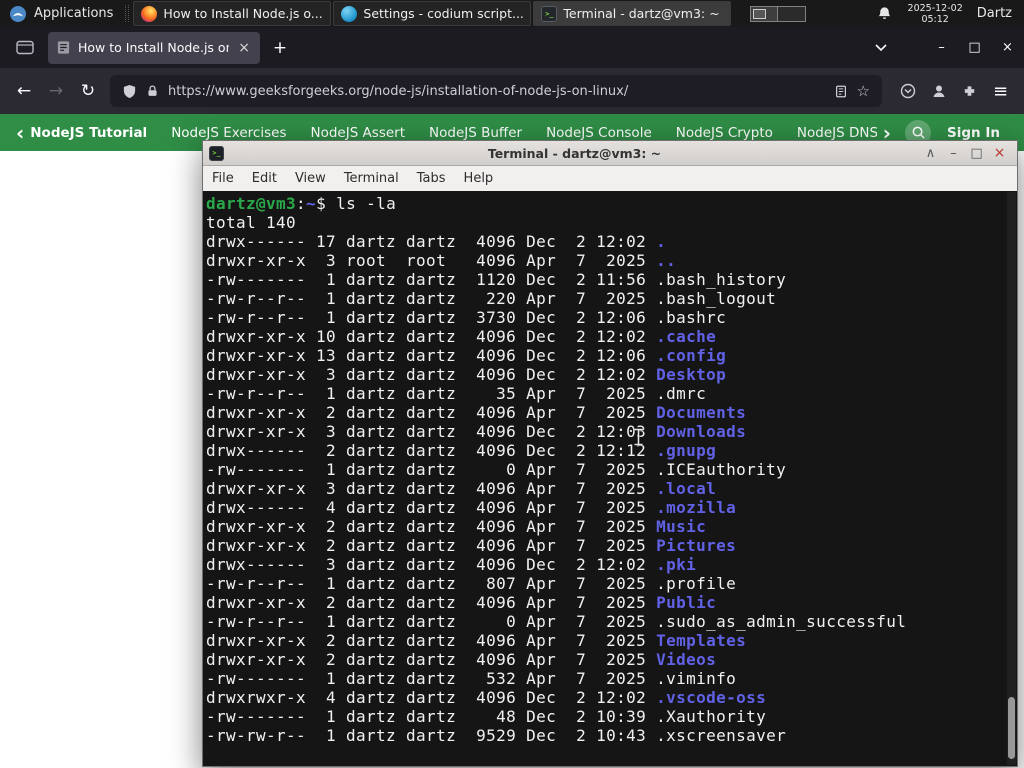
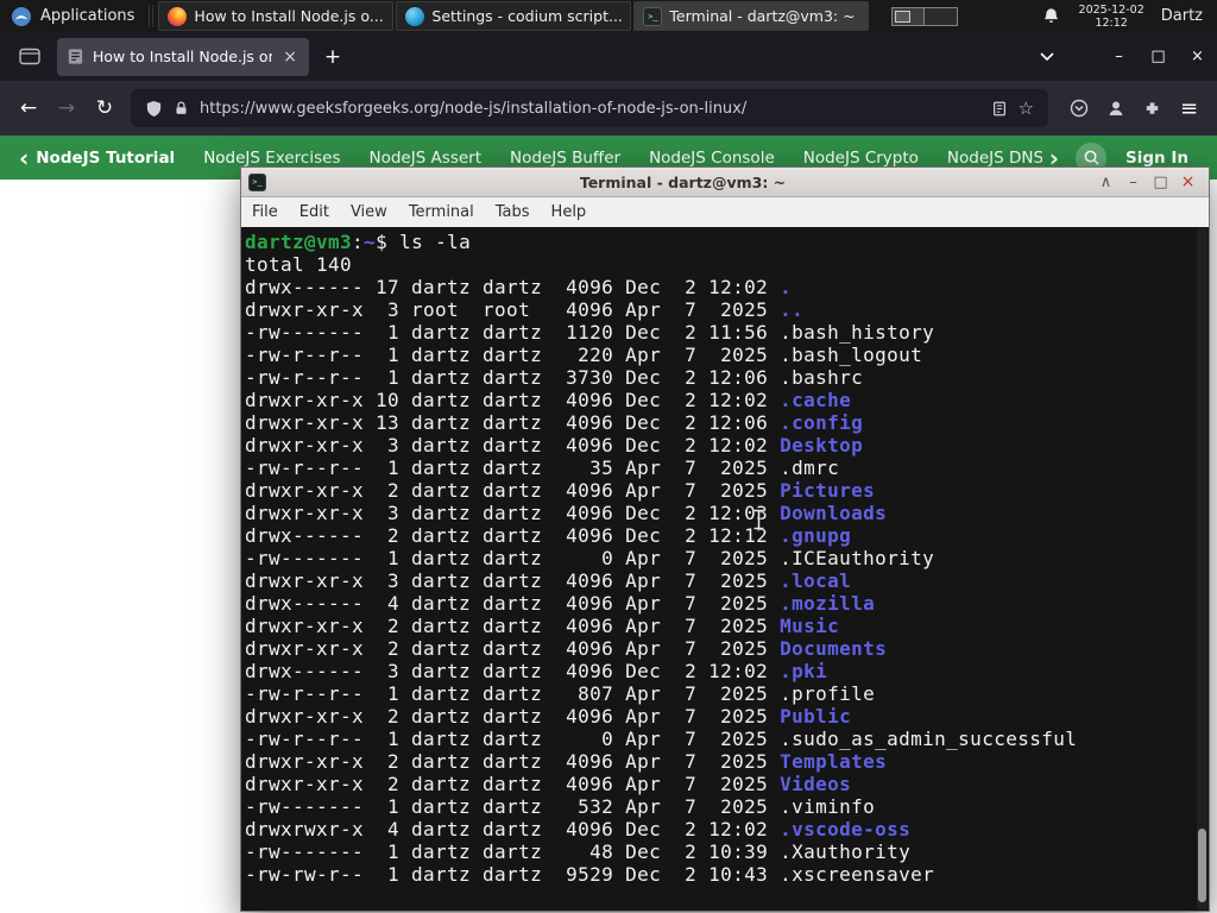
  Applications
  How to Install Node.js o...
  Settings - codium script...
  >_
  Terminal - dartz@vm3: ~
  2025-12-02
- 05:12
+ 12:12
  Dartz
  How to Install Node.js o
  ×
  +
  –
  □
  ×
  ←
  →
  ↻
  https://www.geeksforgeeks.org/node-js/installation-of-node-js-on-linux/
  ☆
  ≡
  ‹
  NodeJS Tutorial
  NodeJS Exercises
  NodeJS Assert
  NodeJS Buffer
  NodeJS Console
  NodeJS Crypto
  NodeJS DNS
  ›
  Sign In
  >_
  Terminal - dartz@vm3: ~
  ∧
  –
  □
  ×
  File
  Edit
  View
  Terminal
  Tabs
  Help
  dartz@vm3:~$ ls -la
  total 140
  drwx------ 17 dartz dartz 4096 Dec 2 12:02 .
  drwxr-xr-x 3 root root 4096 Apr 7 2025 ..
  -rw------- 1 dartz dartz 1120 Dec 2 11:56 .bash_history
  -rw-r--r-- 1 dartz dartz 220 Apr 7 2025 .bash_logout
  -rw-r--r-- 1 dartz dartz 3730 Dec 2 12:06 .bashrc
  drwxr-xr-x 10 dartz dartz 4096 Dec 2 12:02 .cache
  drwxr-xr-x 13 dartz dartz 4096 Dec 2 12:06 .config
  drwxr-xr-x 3 dartz dartz 4096 Dec 2 12:02 Desktop
  -rw-r--r-- 1 dartz dartz 35 Apr 7 2025 .dmrc
- drwxr-xr-x 2 dartz dartz 4096 Apr 7 2025 Documents
+ drwxr-xr-x 2 dartz dartz 4096 Apr 7 2025 Pictures
  drwxr-xr-x 3 dartz dartz 4096 Dec 2 12:03 Downloads
  drwx------ 2 dartz dartz 4096 Dec 2 12:12 .gnupg
  -rw------- 1 dartz dartz 0 Apr 7 2025 .ICEauthority
  drwxr-xr-x 3 dartz dartz 4096 Apr 7 2025 .local
  drwx------ 4 dartz dartz 4096 Apr 7 2025 .mozilla
  drwxr-xr-x 2 dartz dartz 4096 Apr 7 2025 Music
- drwxr-xr-x 2 dartz dartz 4096 Apr 7 2025 Pictures
+ drwxr-xr-x 2 dartz dartz 4096 Apr 7 2025 Documents
  drwx------ 3 dartz dartz 4096 Dec 2 12:02 .pki
  -rw-r--r-- 1 dartz dartz 807 Apr 7 2025 .profile
  drwxr-xr-x 2 dartz dartz 4096 Apr 7 2025 Public
  -rw-r--r-- 1 dartz dartz 0 Apr 7 2025 .sudo_as_admin_successful
  drwxr-xr-x 2 dartz dartz 4096 Apr 7 2025 Templates
  drwxr-xr-x 2 dartz dartz 4096 Apr 7 2025 Videos
  -rw------- 1 dartz dartz 532 Apr 7 2025 .viminfo
  drwxrwxr-x 4 dartz dartz 4096 Dec 2 12:02 .vscode-oss
  -rw------- 1 dartz dartz 48 Dec 2 10:39 .Xauthority
  -rw-rw-r-- 1 dartz dartz 9529 Dec 2 10:43 .xscreensaver
